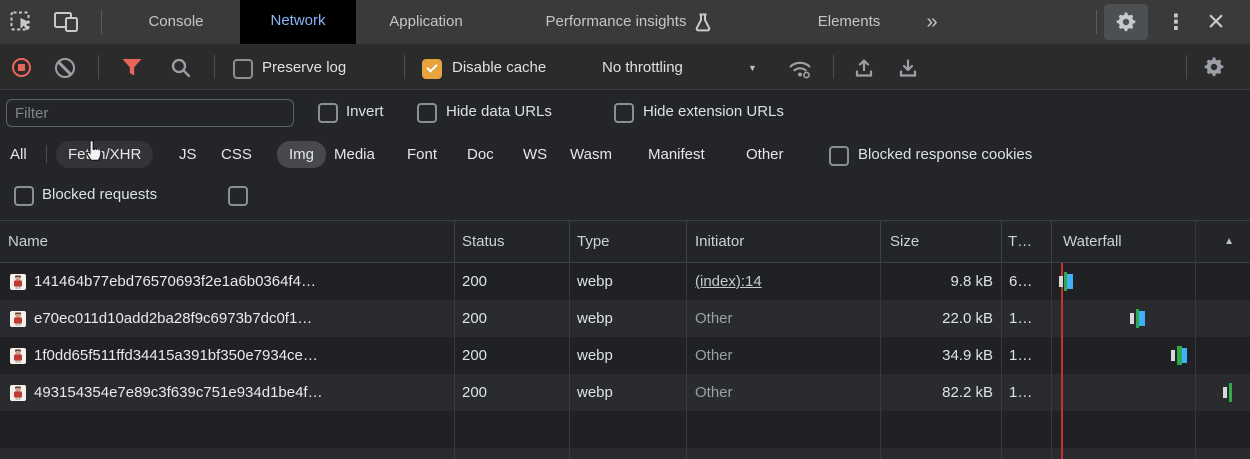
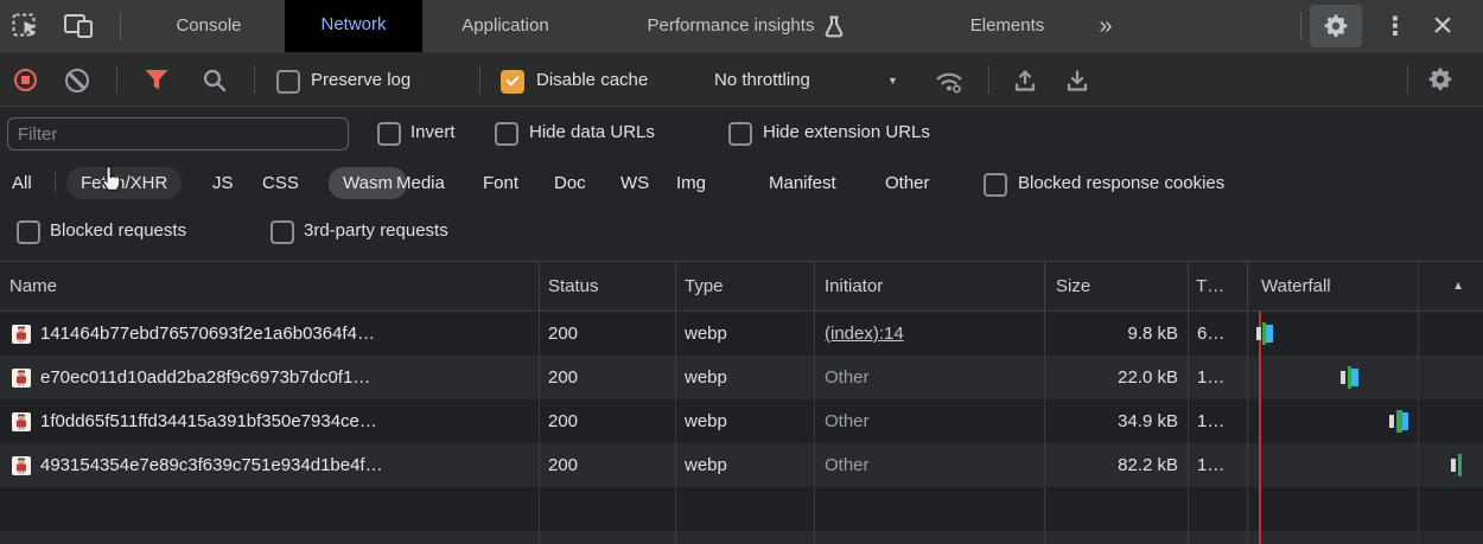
  Console
  Network
  Application
  Performance insights
  Elements
  »
  ⋮
  ×
  Preserve log
  Disable cache
  No throttling
  ▼
  Filter
  Invert
  Hide data URLs
  Hide extension URLs
  All
  JS
  CSS
- Img
+ Wasm
  Media
  Font
  Doc
  WS
- Wasm
+ Img
  Manifest
  Other
  Blocked response cookies
  Blocked requests
+ 3rd-party requests
  Name
  Status
  Type
  Initiator
  Size
  T…
  Waterfall
  ▲
  141464b77ebd76570693f2e1a6b0364f4…
  200
  webp
  (index):14
  9.8 kB
  6…
  e70ec011d10add2ba28f9c6973b7dc0f1…
  200
  webp
  Other
  22.0 kB
  1…
  1f0dd65f511ffd34415a391bf350e7934ce…
  200
  webp
  Other
  34.9 kB
  1…
  493154354e7e89c3f639c751e934d1be4f…
  200
  webp
  Other
  82.2 kB
  1…
